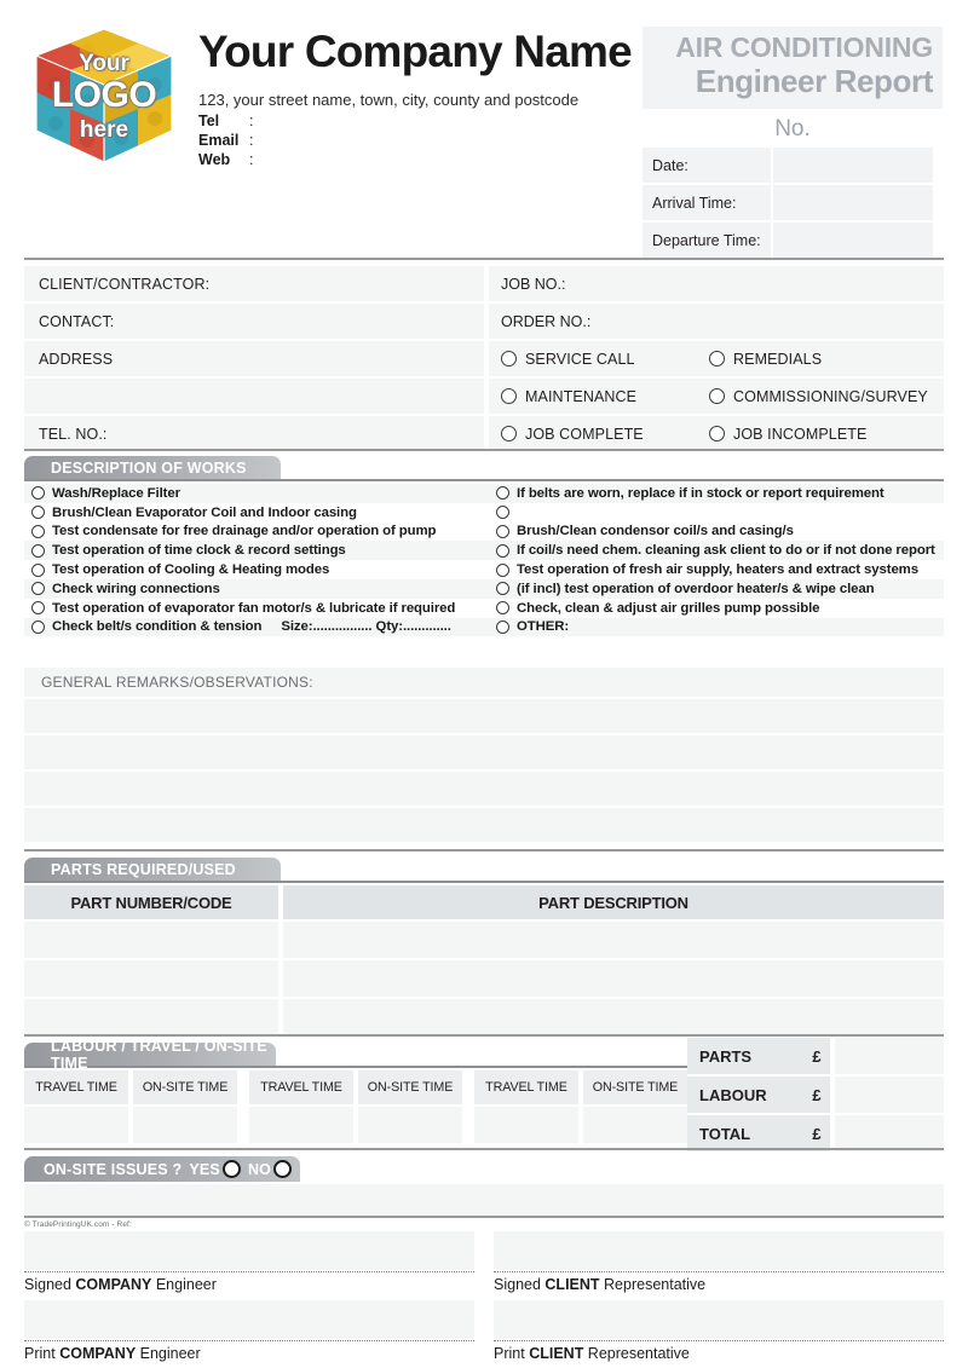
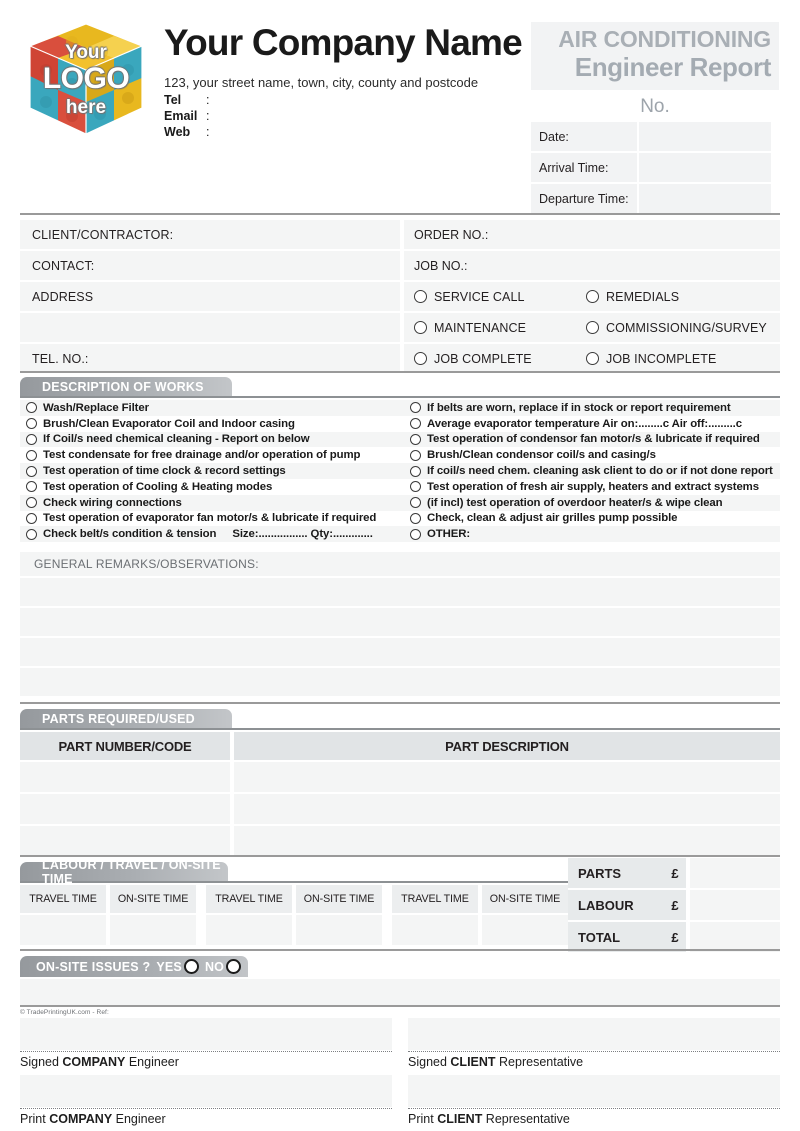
  Your
  LOGO
  here
  Your Company Name
  123, your street name, town, city, county and postcode
  Tel
  :
  Email
  :
  Web
  :
  AIR CONDITIONING
  Engineer Report
  No.
  Date:
  Arrival Time:
  Departure Time:
  CLIENT/CONTRACTOR:
- JOB NO.:
+ ORDER NO.:
  CONTACT:
- ORDER NO.:
+ JOB NO.:
  ADDRESS
  SERVICE CALL
  REMEDIALS
  MAINTENANCE
  COMMISSIONING/SURVEY
  TEL. NO.:
  JOB COMPLETE
  JOB INCOMPLETE
  DESCRIPTION OF WORKS
  Wash/Replace Filter
  If belts are worn, replace if in stock or report requirement
  Brush/Clean Evaporator Coil and Indoor casing
+ Average evaporator temperature Air on:........c Air off:.........c
+ If Coil/s need chemical cleaning - Report on below
+ Test operation of condensor fan motor/s & lubricate if required
  Test condensate for free drainage and/or operation of pump
  Brush/Clean condensor coil/s and casing/s
  Test operation of time clock & record settings
  If coil/s need chem. cleaning ask client to do or if not done report
  Test operation of Cooling & Heating modes
  Test operation of fresh air supply, heaters and extract systems
  Check wiring connections
  (if incl) test operation of overdoor heater/s & wipe clean
  Test operation of evaporator fan motor/s & lubricate if required
  Check, clean & adjust air grilles pump possible
  Check belt/s condition & tension
  Size:................ Qty:.............
  OTHER:
  GENERAL REMARKS/OBSERVATIONS:
  PARTS REQUIRED/USED
  PART NUMBER/CODE
  PART DESCRIPTION
  LABOUR / TRAVEL / ON-SITE TIME
  TRAVEL TIME
  ON-SITE TIME
  TRAVEL TIME
  ON-SITE TIME
  TRAVEL TIME
  ON-SITE TIME
  PARTS
  £
  LABOUR
  £
  TOTAL
  £
  ON-SITE ISSUES ?
  YES
  NO
  Signed COMPANY Engineer
  Signed CLIENT Representative
  Print COMPANY Engineer
  Print CLIENT Representative
